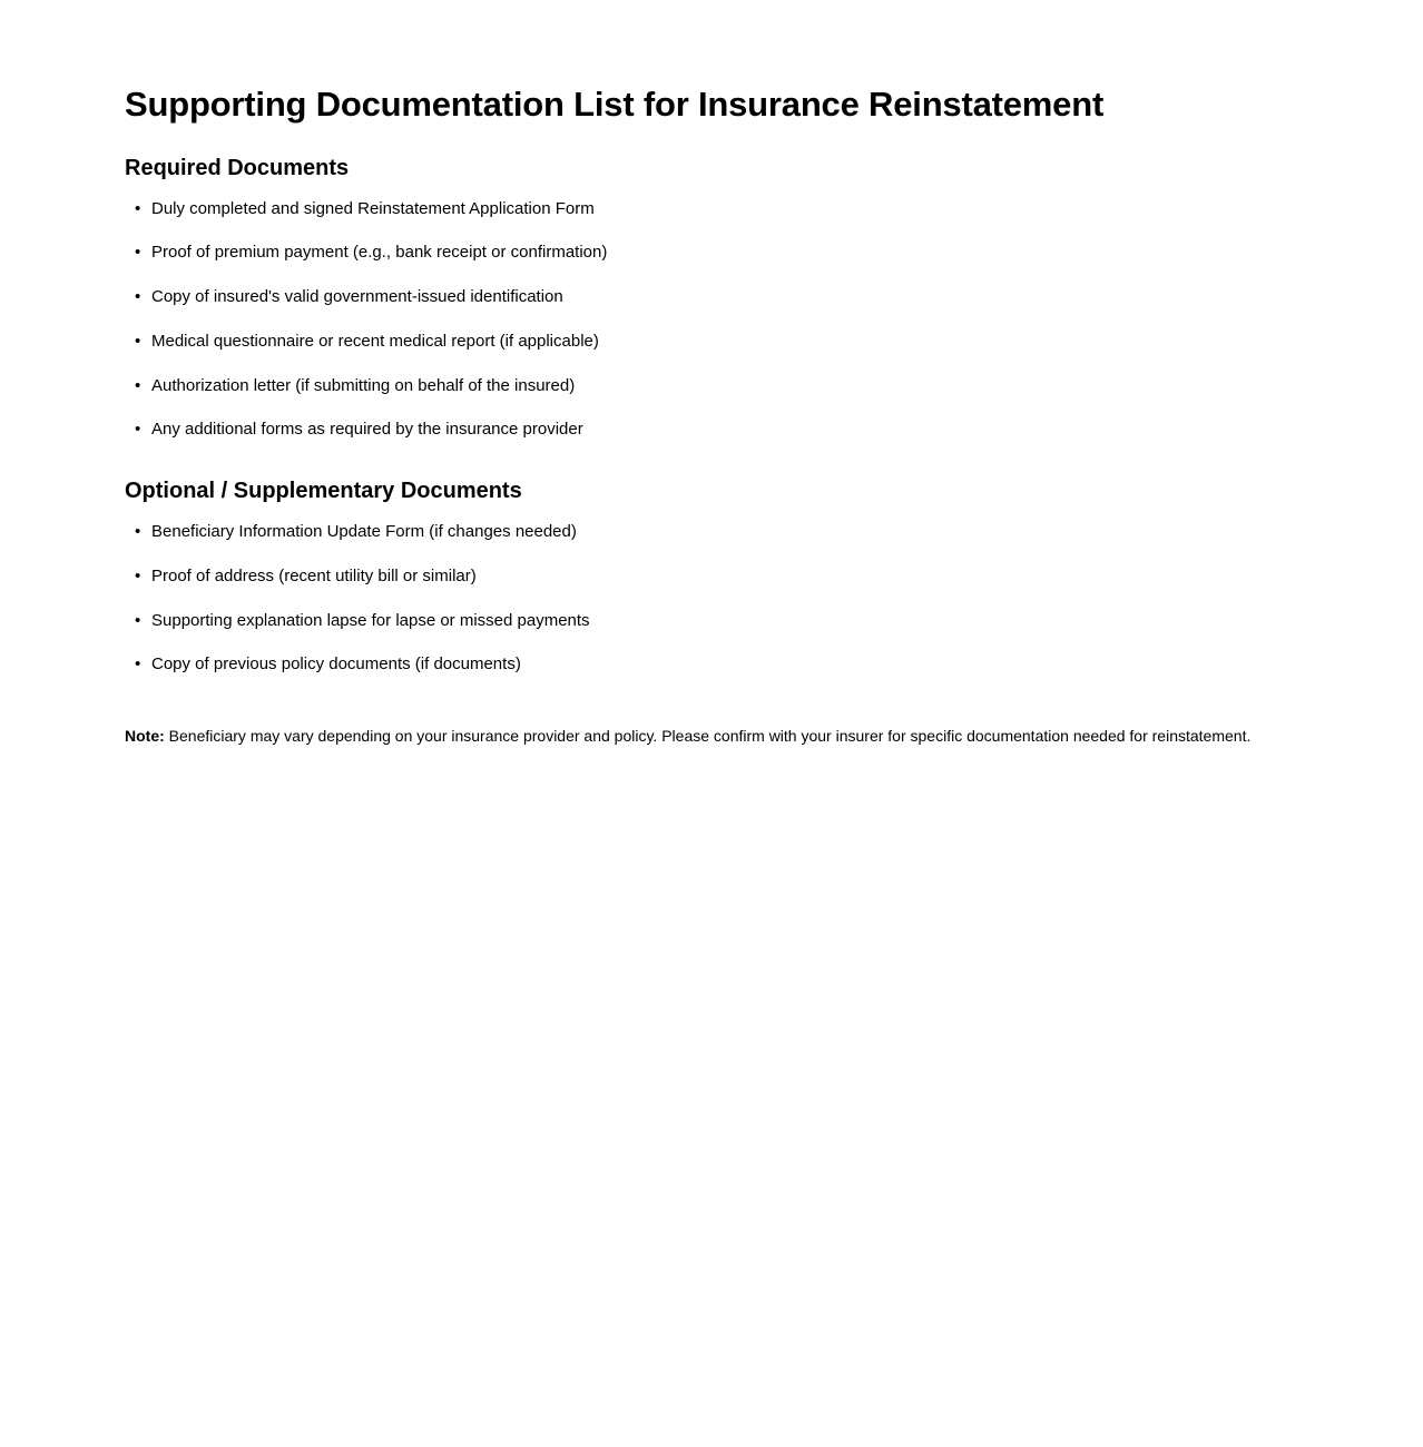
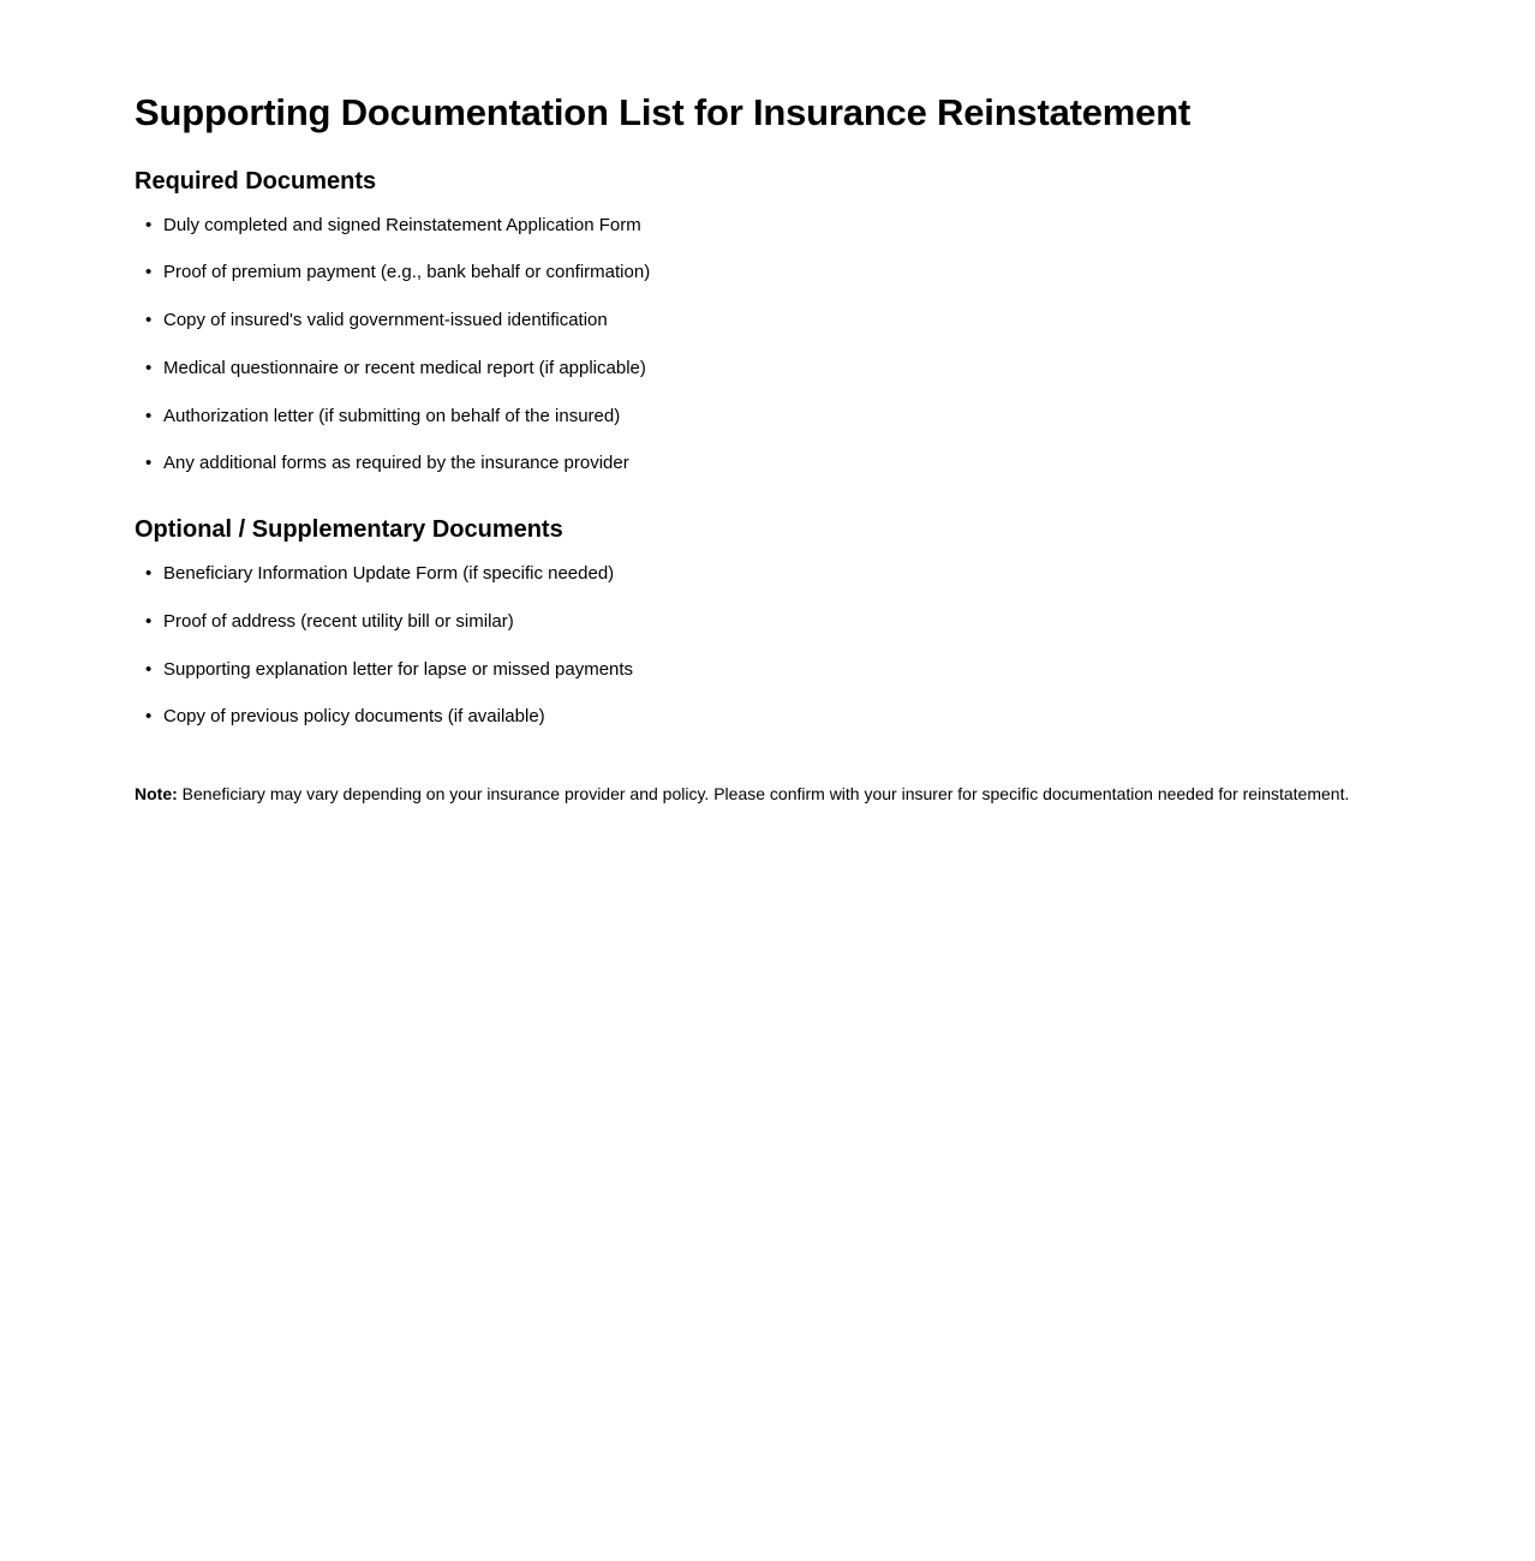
  Supporting Documentation List for Insurance Reinstatement
  Required Documents
  •
  Duly completed and signed Reinstatement Application Form
  •
- Proof of premium payment (e.g., bank receipt or confirmation)
+ Proof of premium payment (e.g., bank behalf or confirmation)
  •
  Copy of insured's valid government-issued identification
  •
  Medical questionnaire or recent medical report (if applicable)
  •
  Authorization letter (if submitting on behalf of the insured)
  •
  Any additional forms as required by the insurance provider
  Optional / Supplementary Documents
  •
- Beneficiary Information Update Form (if changes needed)
+ Beneficiary Information Update Form (if specific needed)
  •
  Proof of address (recent utility bill or similar)
  •
- Supporting explanation lapse for lapse or missed payments
+ Supporting explanation letter for lapse or missed payments
  •
- Copy of previous policy documents (if documents)
+ Copy of previous policy documents (if available)
  Note: Beneficiary may vary depending on your insurance provider and policy. Please confirm with your insurer for specific documentation needed for reinstatement.
